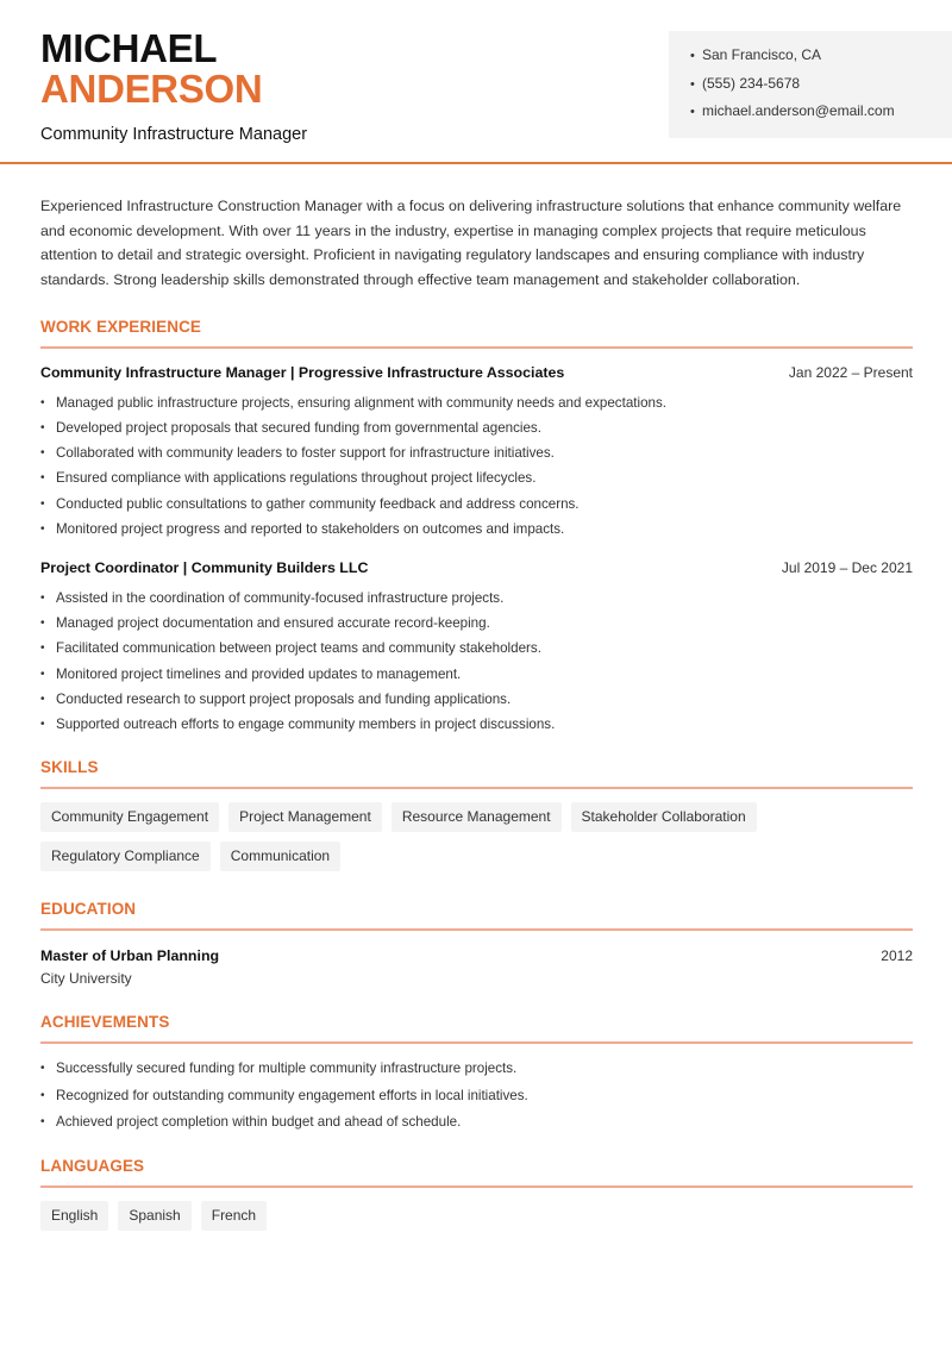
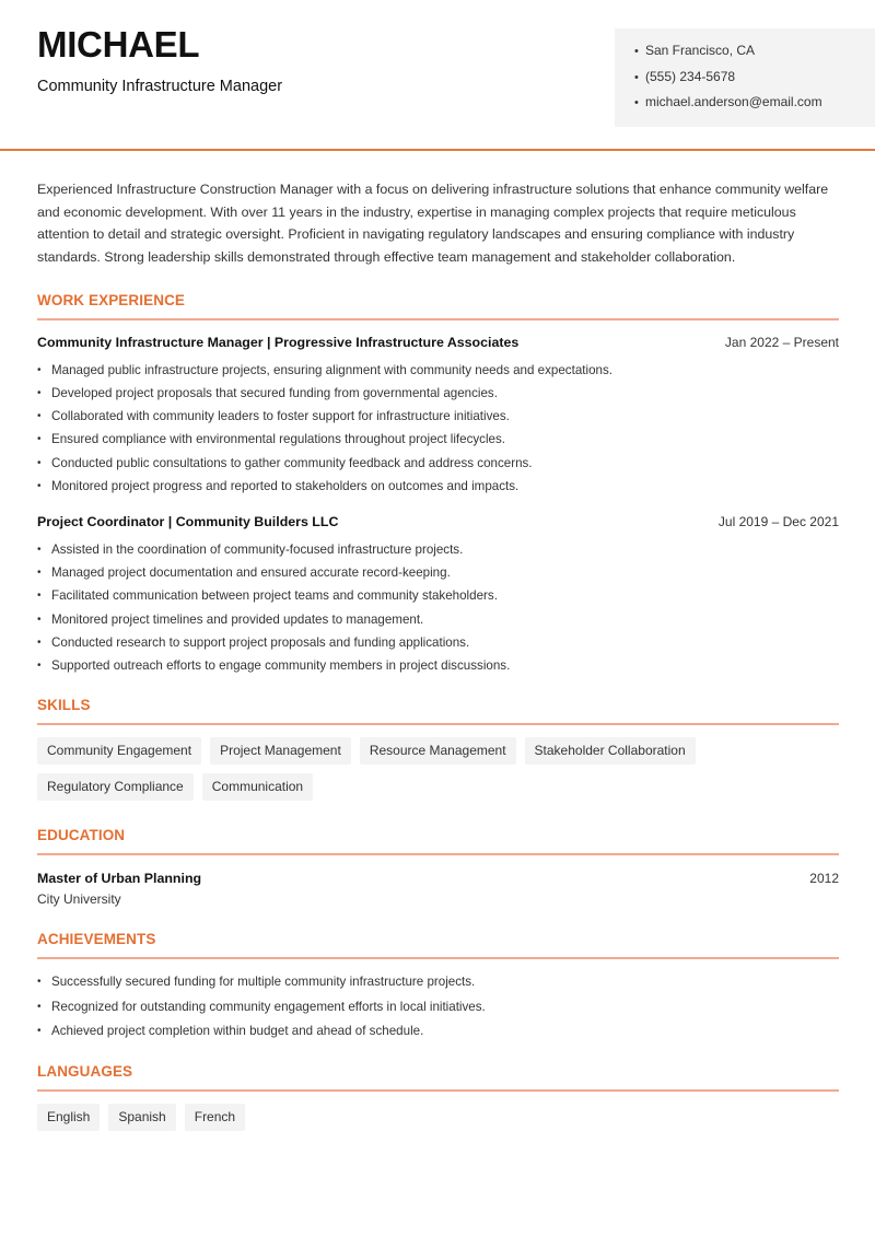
  MICHAEL
- ANDERSON
  Community Infrastructure Manager
  San Francisco, CA
  (555) 234-5678
  michael.anderson@email.com
  Experienced Infrastructure Construction Manager with a focus on delivering infrastructure solutions that enhance community welfare and economic development. With over 11 years in the industry, expertise in managing complex projects that require meticulous attention to detail and strategic oversight. Proficient in navigating regulatory landscapes and ensuring compliance with industry standards. Strong leadership skills demonstrated through effective team management and stakeholder collaboration.
  WORK EXPERIENCE
  Community Infrastructure Manager | Progressive Infrastructure Associates
  Jan 2022 – Present
  •
  Managed public infrastructure projects, ensuring alignment with community needs and expectations.
  •
  Developed project proposals that secured funding from governmental agencies.
  •
  Collaborated with community leaders to foster support for infrastructure initiatives.
  •
- Ensured compliance with applications regulations throughout project lifecycles.
+ Ensured compliance with environmental regulations throughout project lifecycles.
  •
  Conducted public consultations to gather community feedback and address concerns.
  •
  Monitored project progress and reported to stakeholders on outcomes and impacts.
  Project Coordinator | Community Builders LLC
  Jul 2019 – Dec 2021
  •
  Assisted in the coordination of community-focused infrastructure projects.
  •
  Managed project documentation and ensured accurate record-keeping.
  •
  Facilitated communication between project teams and community stakeholders.
  •
  Monitored project timelines and provided updates to management.
  •
  Conducted research to support project proposals and funding applications.
  •
  Supported outreach efforts to engage community members in project discussions.
  SKILLS
  Community Engagement
  Project Management
  Resource Management
  Stakeholder Collaboration
  Regulatory Compliance
  Communication
  EDUCATION
  Master of Urban Planning
  2012
  City University
  ACHIEVEMENTS
  •
  Successfully secured funding for multiple community infrastructure projects.
  •
  Recognized for outstanding community engagement efforts in local initiatives.
  •
  Achieved project completion within budget and ahead of schedule.
  LANGUAGES
  English
  Spanish
  French
